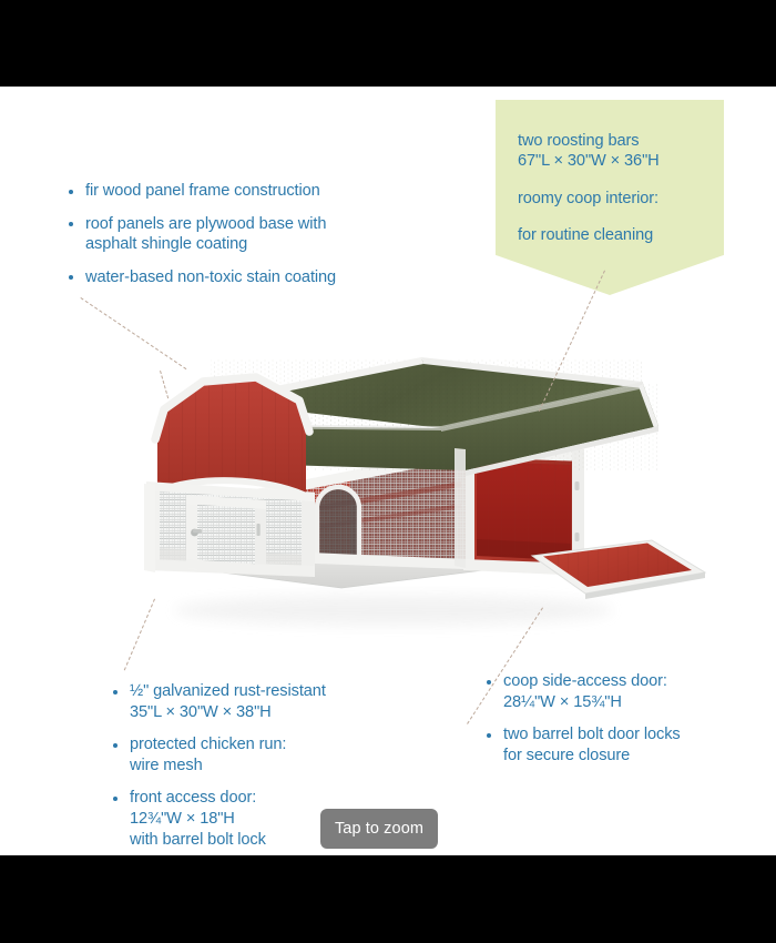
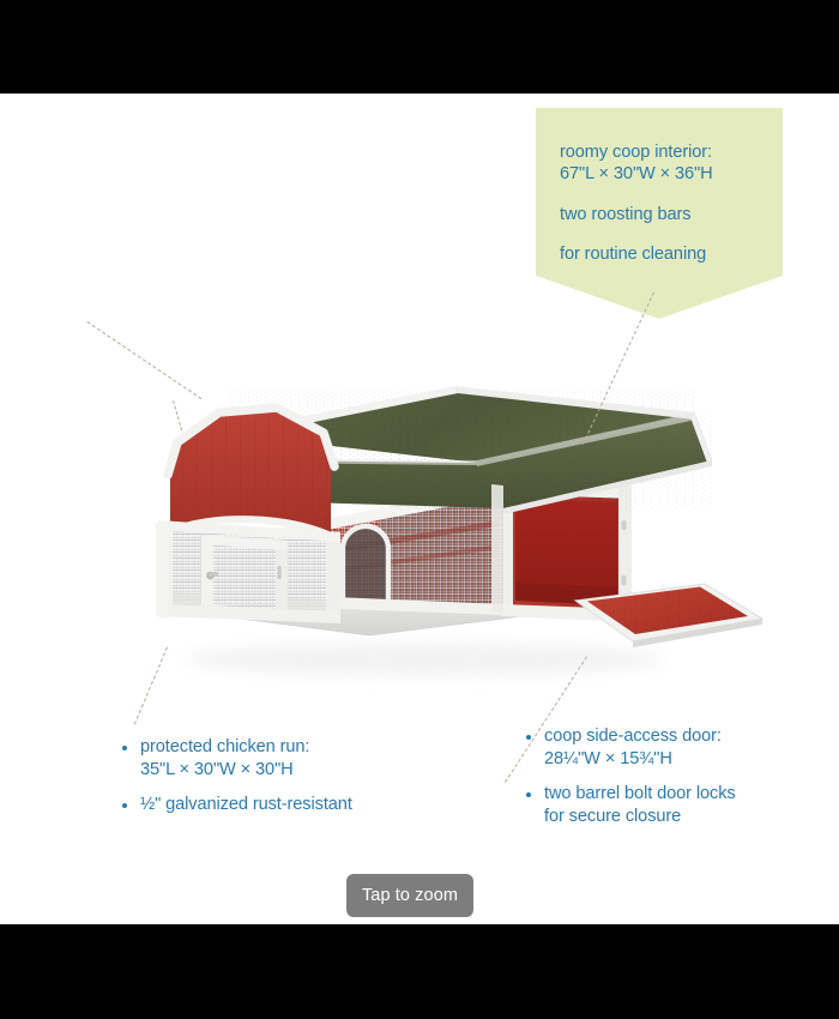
- fir wood panel frame construction
- roof panels are plywood base with
- asphalt shingle coating
- water-based non-toxic stain coating
- two roosting bars
+ roomy coop interior:
  67"L × 30"W × 36"H
- roomy coop interior:
+ two roosting bars
  for routine cleaning
- ½" galvanized rust-resistant
+ protected chicken run:
- 35"L × 30"W × 38"H
+ 35"L × 30"W × 30"H
- protected chicken run:
+ ½" galvanized rust-resistant
- wire mesh
- front access door:
- 12¾"W × 18"H
- with barrel bolt lock
  coop side-access door:
  28¼"W × 15¾"H
  two barrel bolt door locks
  for secure closure
  Tap to zoom
